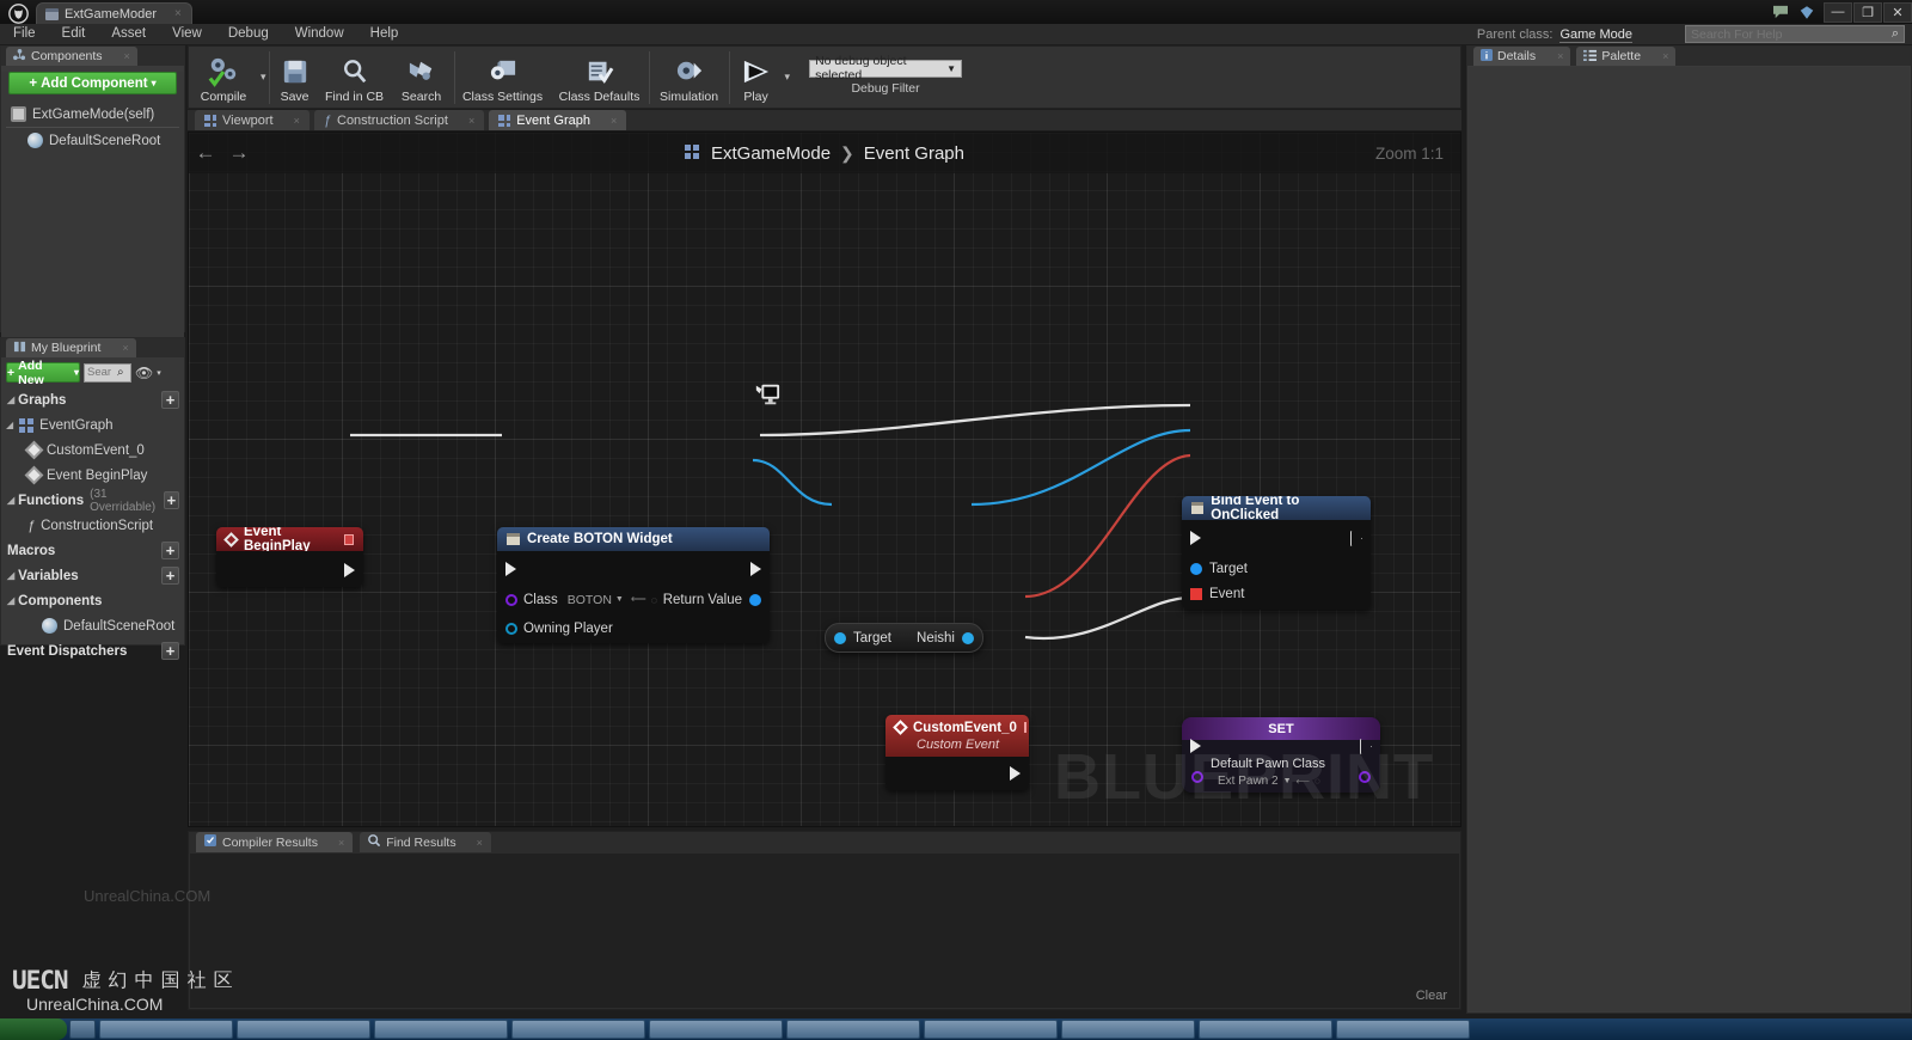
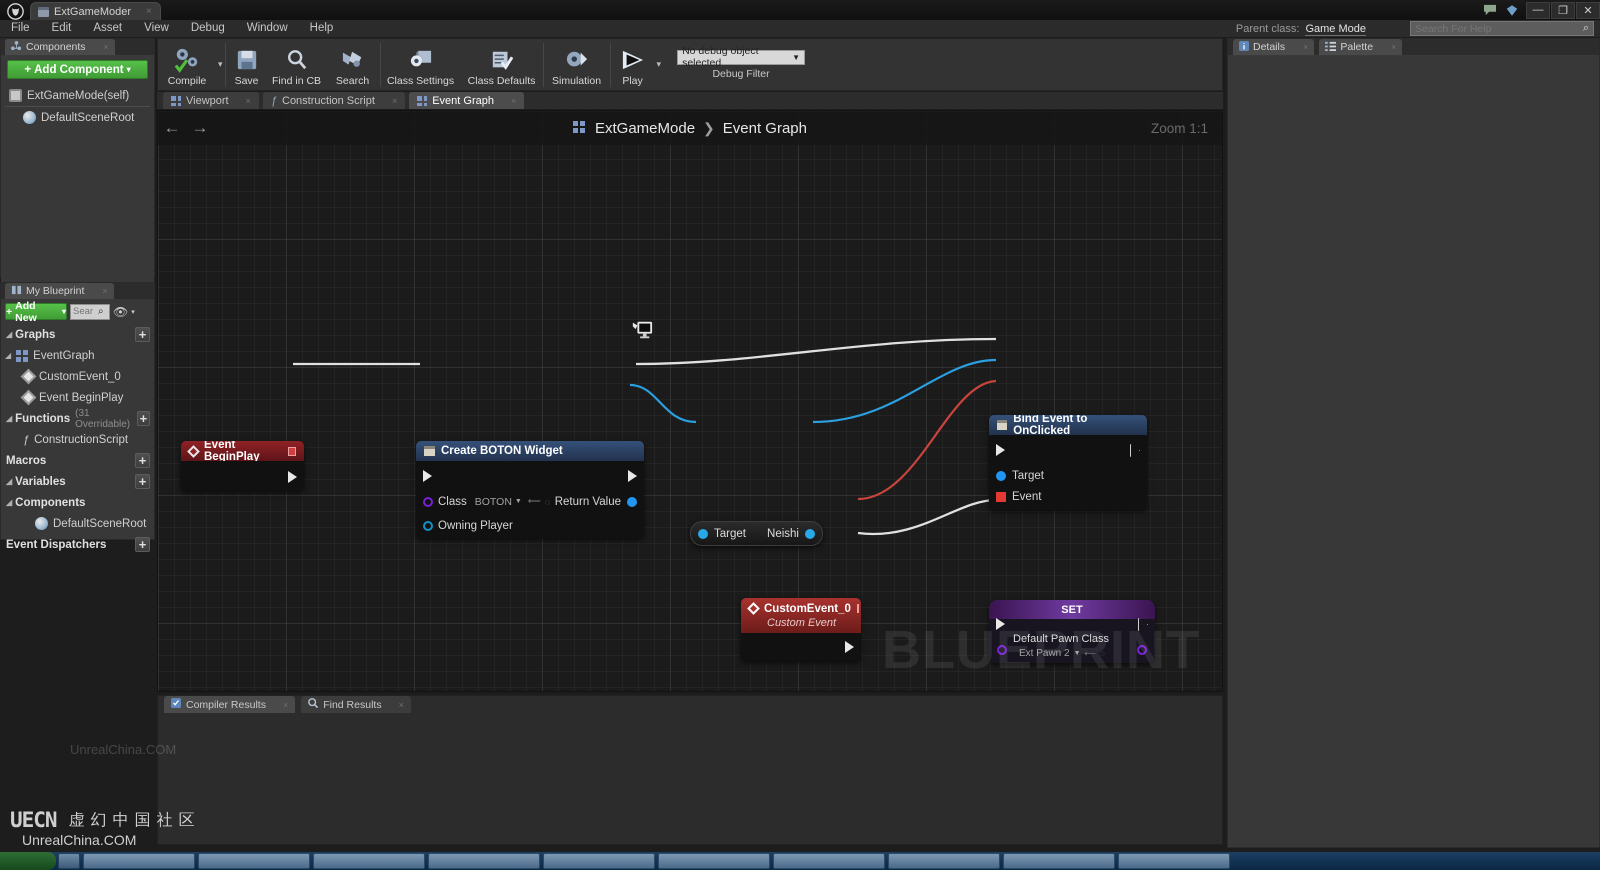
  ExtGameModer
  ×
  —
  ❐
  ✕
  File
  Edit
  Asset
  View
  Debug
  Window
  Help
  Parent class:
  Game Mode
  Search For Help
  ⌕
  Components
  ×
  +
  Add Component
  ▾
  ExtGameMode(self)
  DefaultSceneRoot
  My Blueprint
  ×
  +
  Add New
  ▾
  Sear
  ⌕
  👁
  ◢
  Graphs
  +
  ◢
  EventGraph
  CustomEvent_0
  Event BeginPlay
  ◢
  Functions
  (31 Overridable)
  +
  ƒ
  ConstructionScript
  Macros
  +
  ◢
  Variables
  +
  ◢
  Components
  DefaultSceneRoot
  Event Dispatchers
  +
  Compile
  ▾
  Save
  Find in CB
  Search
  Class Settings
  Class Defaults
  Simulation
  Play
  ▾
  No debug object selected
  ▼
  Debug Filter
  Viewport
  ×
  ƒ
  Construction Script
  ×
  Event Graph
  ×
  Event BeginPlay
  Create BOTON Widget
  Class
  BOTON
  ⟵
  Return Value
  Owning Player
  Target
  Neishi
  Bind Event to OnClicked
  Target
  Event
  CustomEvent_0
  Custom Event
  SET
  Default Pawn Class
  Ext Pawn 2
  ⟵
  BLUEPRINT
  ←
  →
  ExtGameMode
  ❯
  Event Graph
  Zoom 1:1
  Compiler Results
  ×
  Find Results
  ×
- Clear
  Details
  ×
  Palette
  ×
  UnrealChina.COM
  UECN
  虚幻中国社区
  UnrealChina.COM
